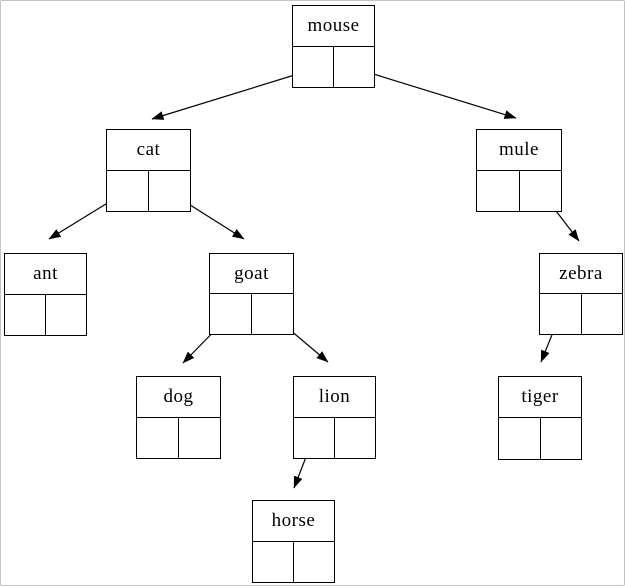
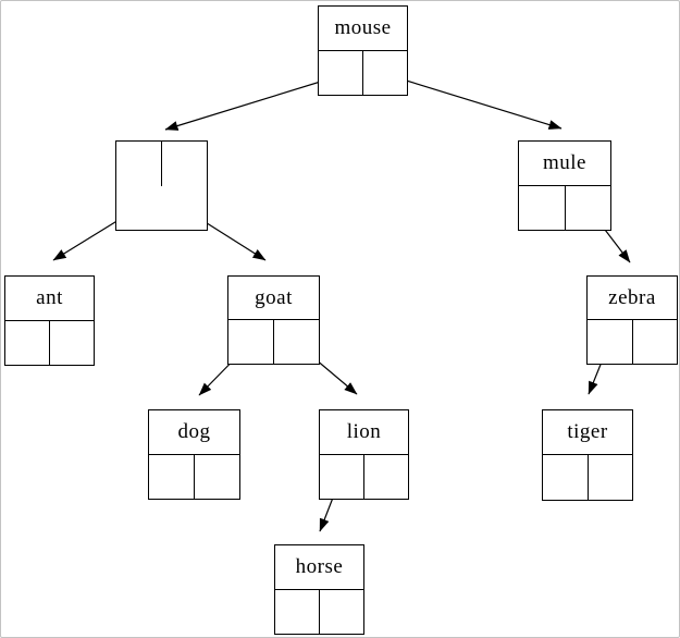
  mouse
- cat
  mule
  ant
  goat
  zebra
  dog
  lion
  tiger
  horse
